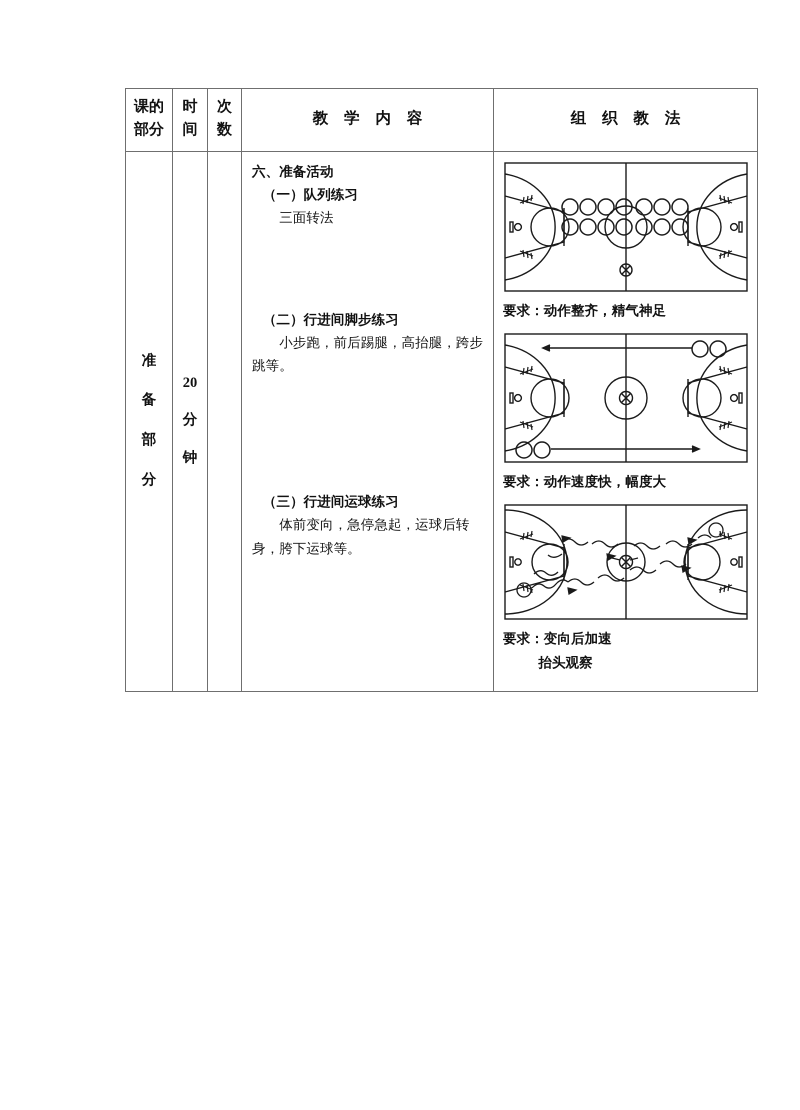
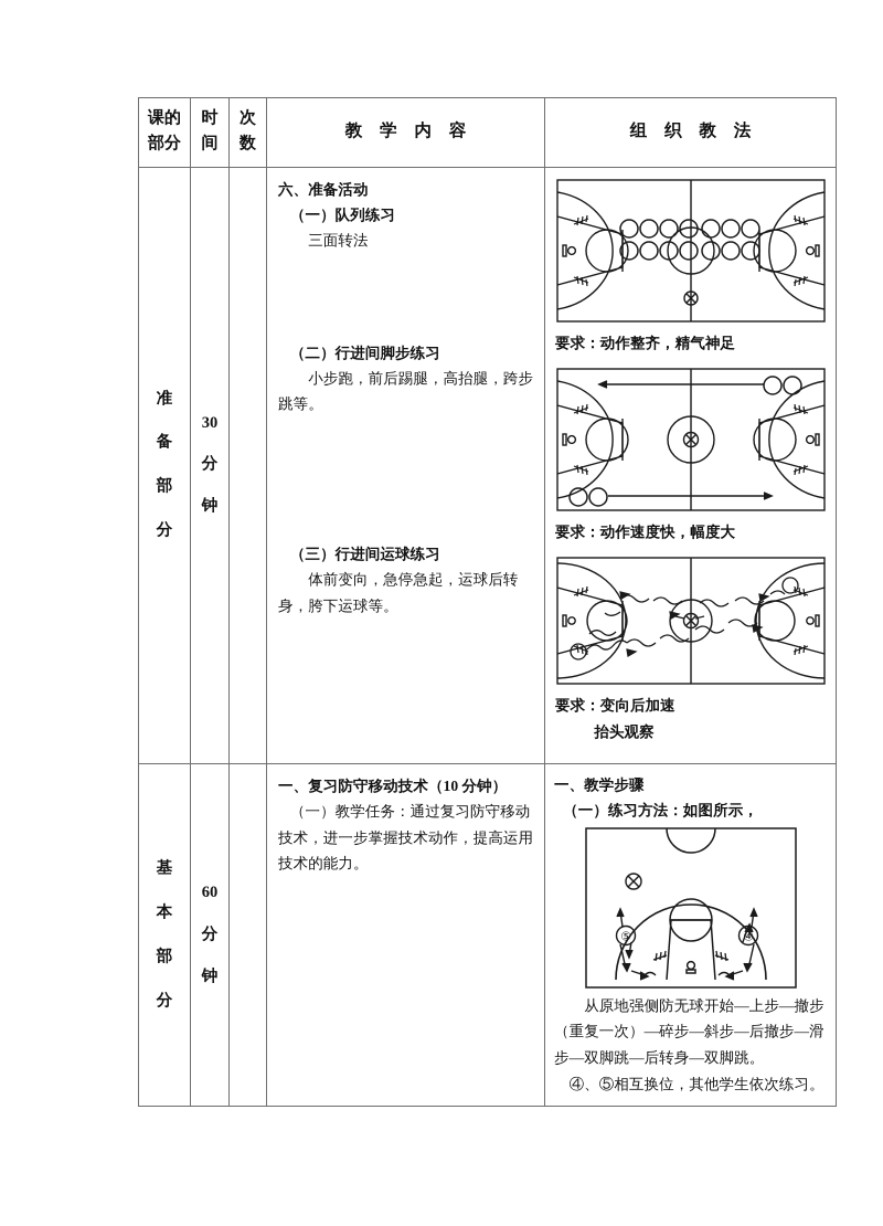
  课的 部分	时 间	次 数	教 学 内 容	组 织 教 法
- 准 备 部 分	20 分 钟		六、准备活动 （一）队列练习 三面转法 （二）行进间脚步练习 小步跑，前后踢腿，高抬腿，跨步跳等。 （三）行进间运球练习 体前变向，急停急起，运球后转身，胯下运球等。	要求：动作整齐，精气神足 要求：动作速度快，幅度大 要求：变向后加速 抬头观察
+ 准 备 部 分	30 分 钟		六、准备活动 （一）队列练习 三面转法 （二）行进间脚步练习 小步跑，前后踢腿，高抬腿，跨步跳等。 （三）行进间运球练习 体前变向，急停急起，运球后转身，胯下运球等。	要求：动作整齐，精气神足 要求：动作速度快，幅度大 要求：变向后加速 抬头观察
+ 基 本 部 分	60 分 钟		一、复习防守移动技术（10 分钟） （一）教学任务：通过复习防守移动技术，进一步掌握技术动作，提高运用技术的能力。	一、教学步骤 （一）练习方法：如图所示， ⑤ ④ 从原地强侧防无球开始—上步—撤步（重复一次）—碎步—斜步—后撤步—滑步—双脚跳—后转身—双脚跳。 ④、⑤相互换位，其他学生依次练习。
